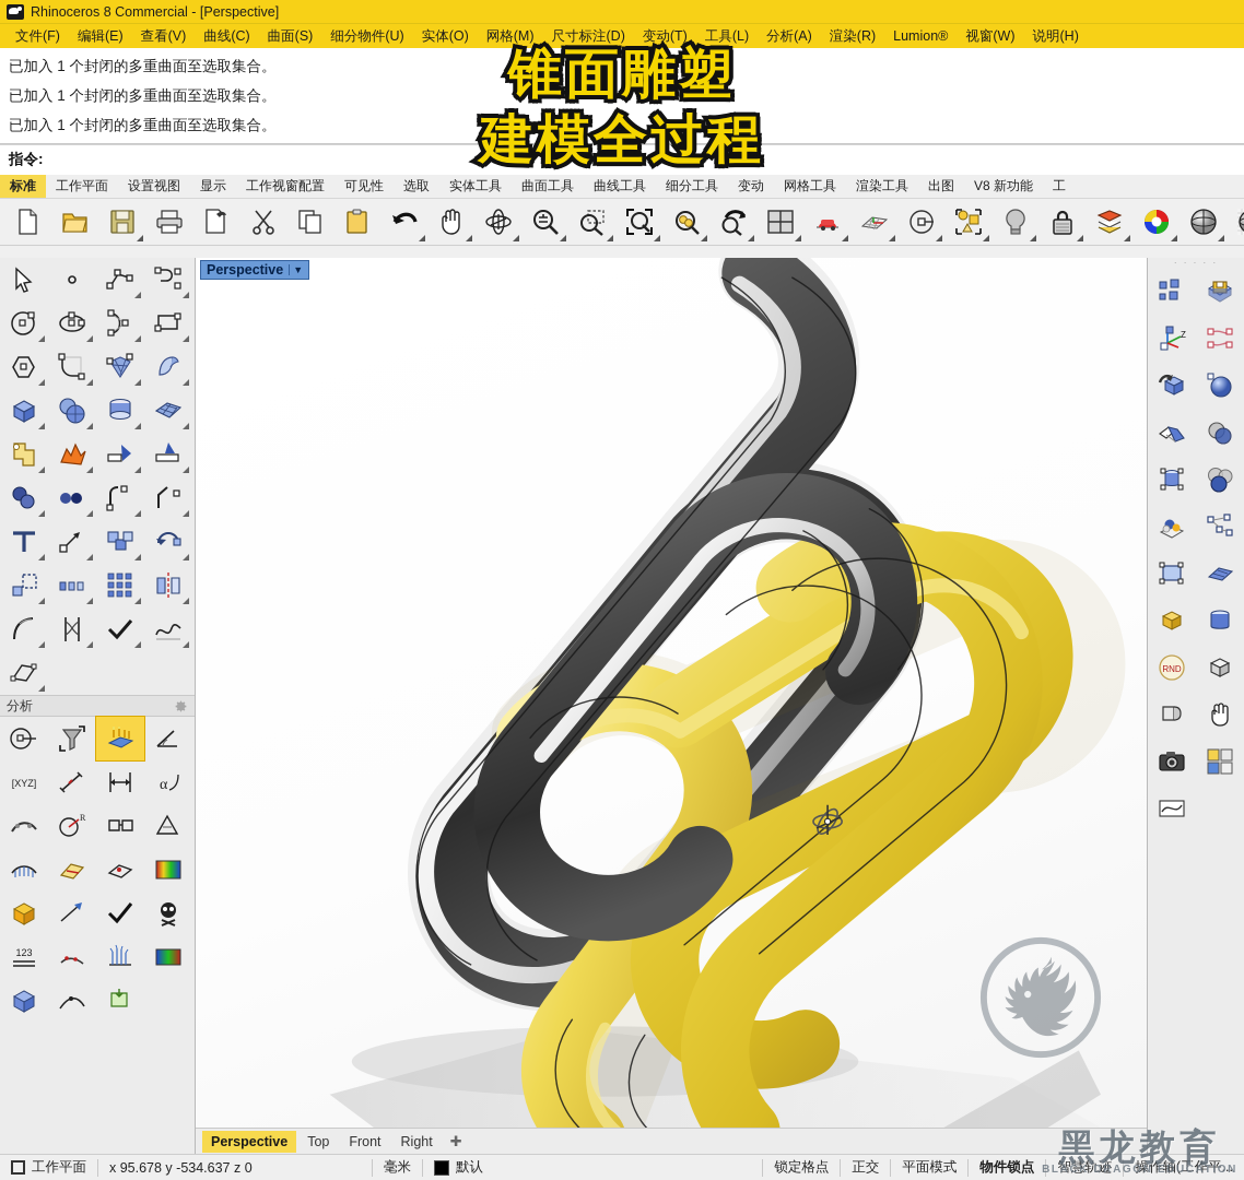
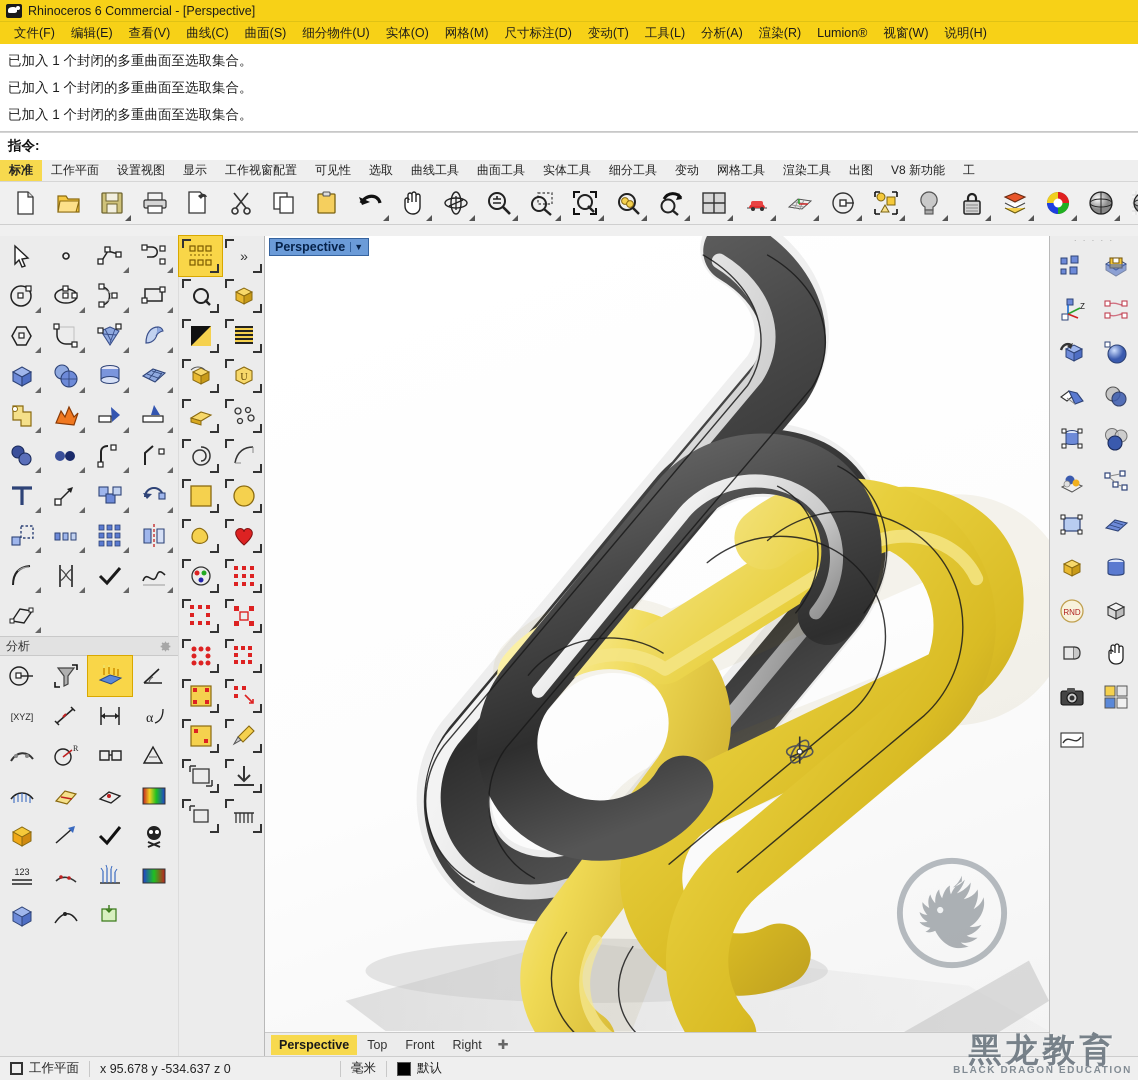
- Rhinoceros 8 Commercial - [Perspective]
+ Rhinoceros 6 Commercial - [Perspective]
  文件(F)
  编辑(E)
  查看(V)
  曲线(C)
  曲面(S)
  细分物件(U)
  实体(O)
  网格(M)
  尺寸标注(D)
  变动(T)
  工具(L)
  分析(A)
  渲染(R)
  Lumion®
  视窗(W)
  说明(H)
  已加入 1 个封闭的多重曲面至选取集合。
  已加入 1 个封闭的多重曲面至选取集合。
  已加入 1 个封闭的多重曲面至选取集合。
  指令:
  标准
  工作平面
  设置视图
  显示
  工作视窗配置
  可见性
  选取
- 实体工具
+ 曲线工具
  曲面工具
- 曲线工具
+ 实体工具
  细分工具
  变动
  网格工具
  渲染工具
  出图
  V8 新功能
  工
  分析
  [XYZ]
  α
  R
  123
+ »
+ U
  Perspective
  ▼
  Perspective
  Top
  Front
  Right
  ✚
  · · · · ·
  Z
  RND
  工作平面
  x 95.678 y -534.637 z 0
  毫米
  默认
- 锁定格点
- 正交
- 平面模式
- 物件锁点
- 智慧轨迹
- 操作轴(工作平...
- 锥面雕塑
- 建模全过程
  黑龙教育
  BLACK DRAGON EDUCATION
